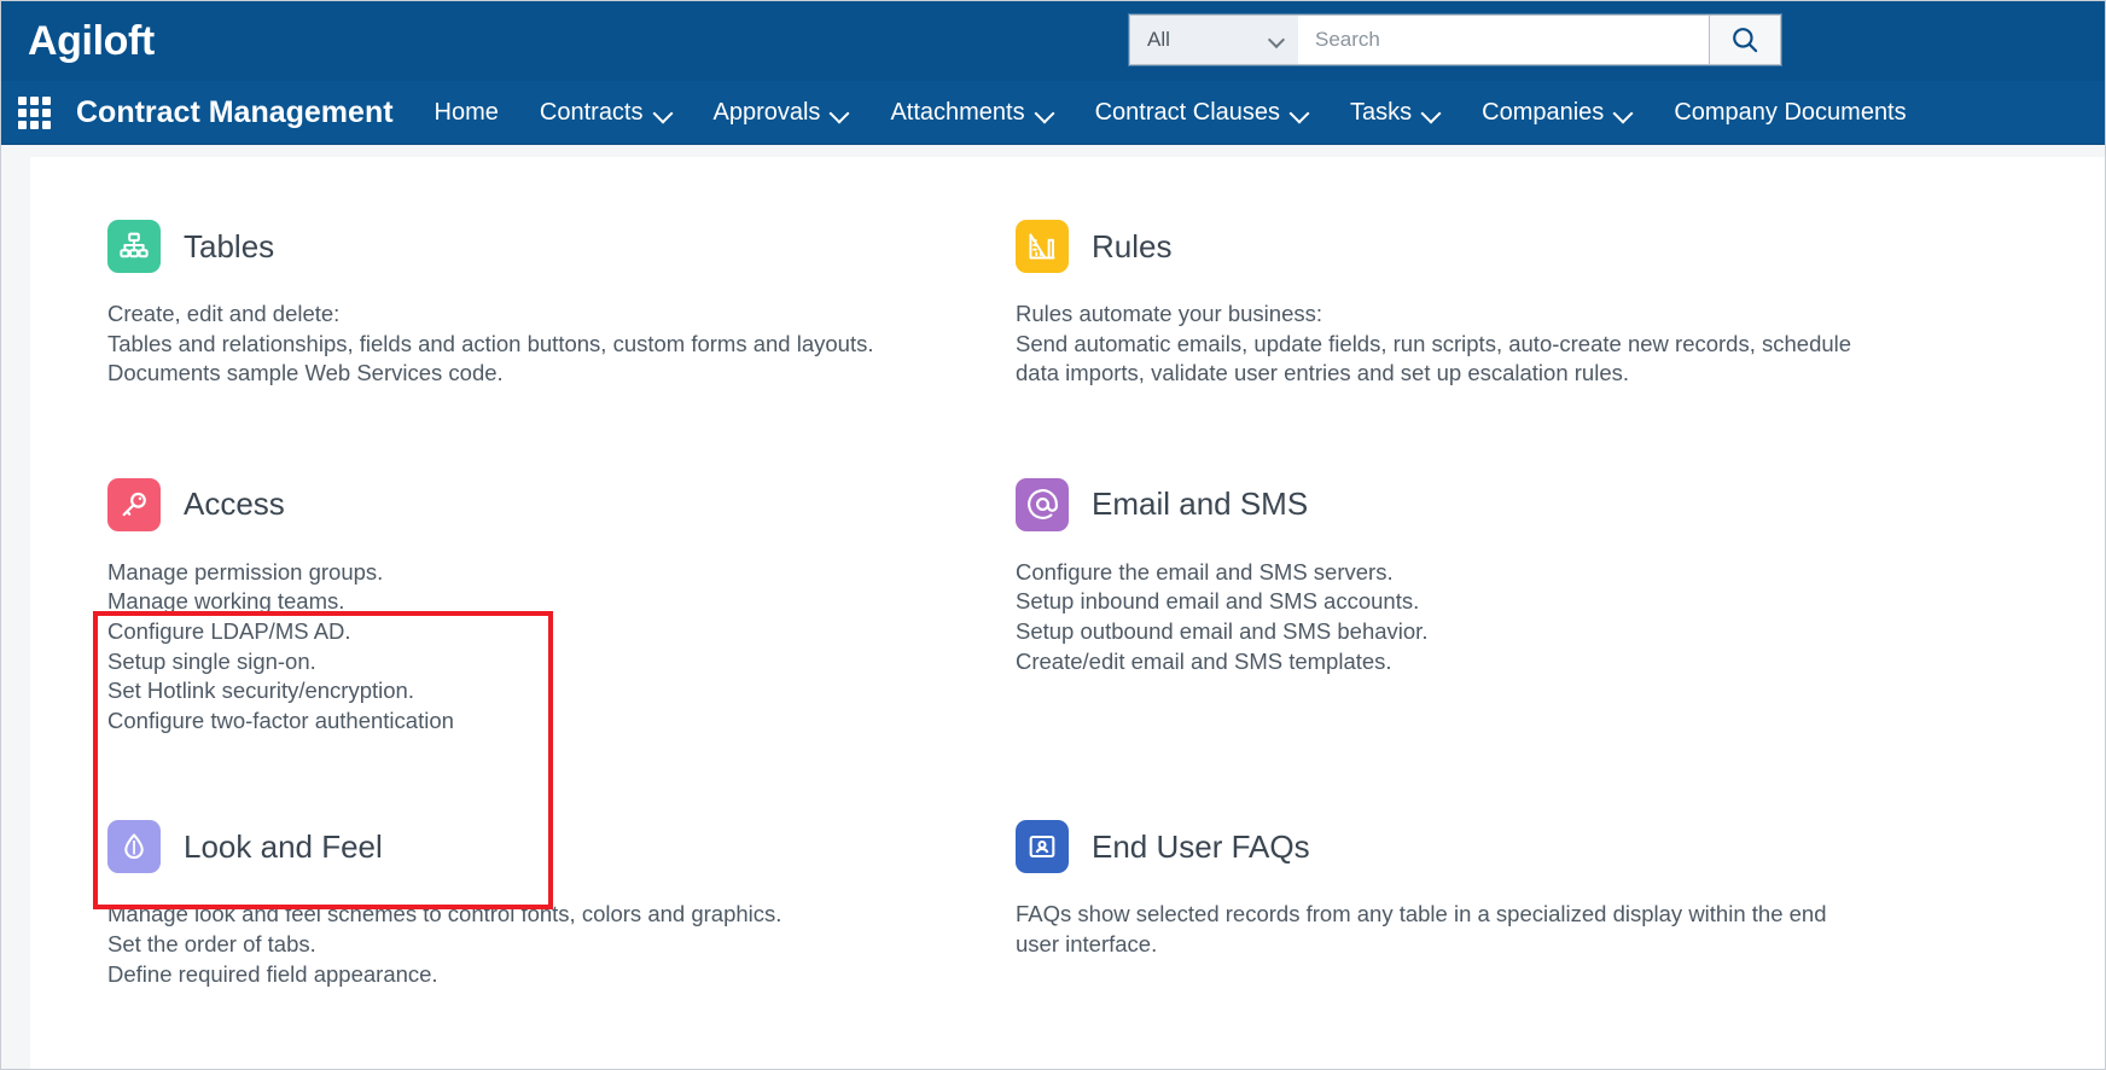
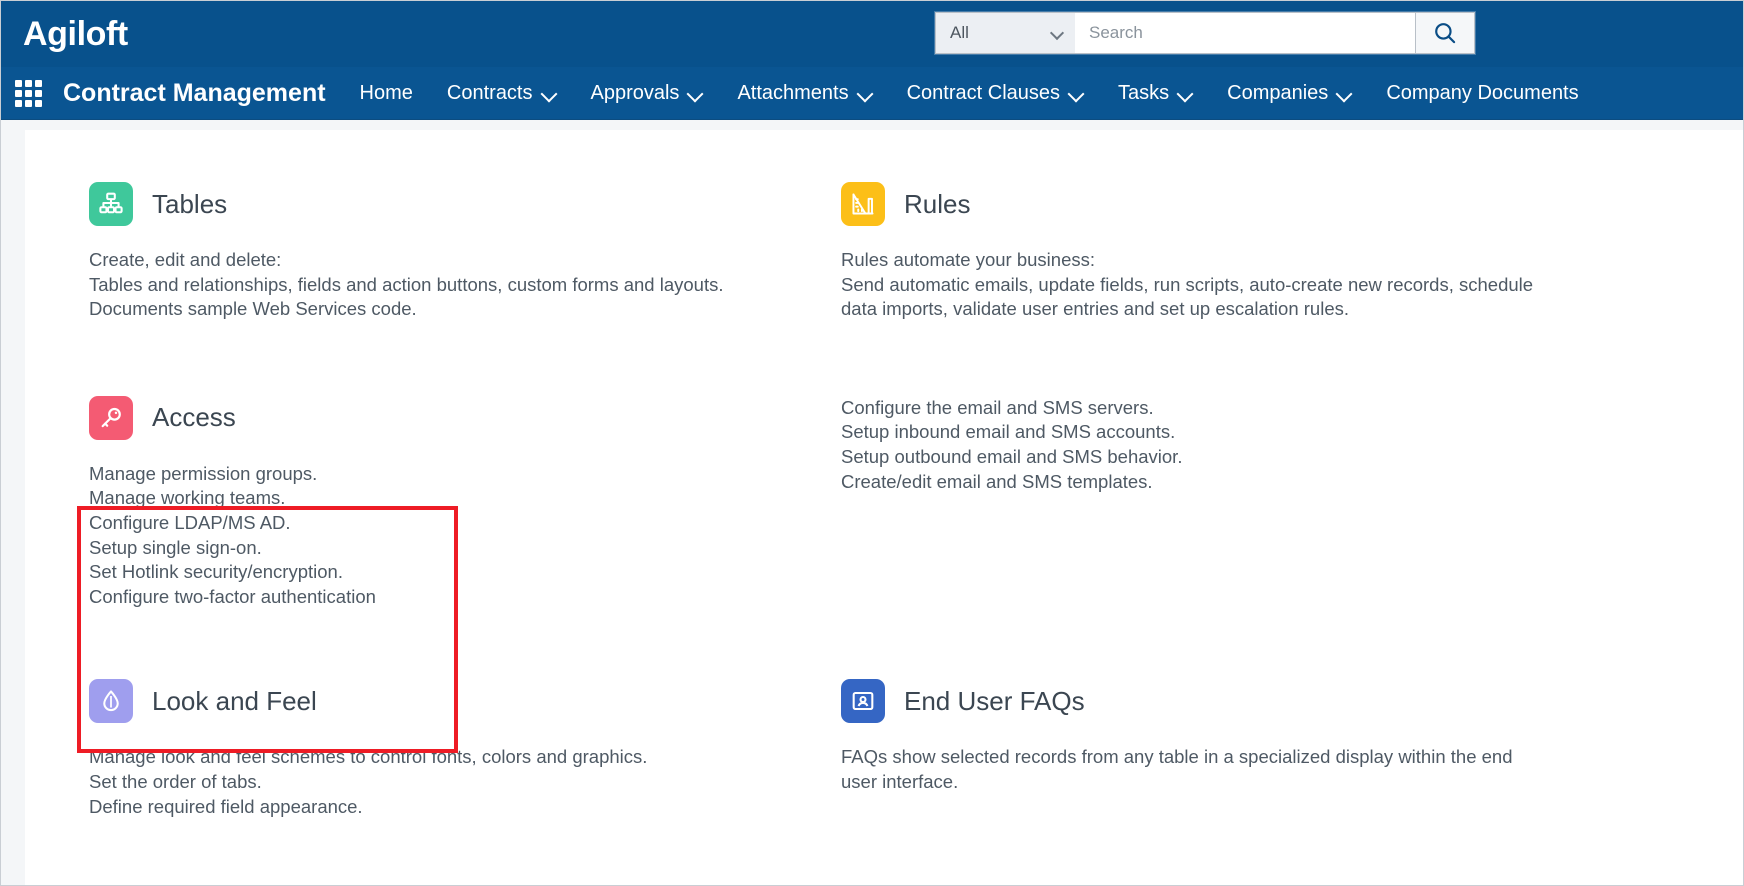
  Agiloft
  All
  Search
  Contract Management
  Home
  Contracts
  Approvals
  Attachments
  Contract Clauses
  Tasks
  Companies
  Company Documents
  Tables
  Create, edit and delete:
  Tables and relationships, fields and action buttons, custom forms and layouts.
  Documents sample Web Services code.
  Rules
  Rules automate your business:
  Send automatic emails, update fields, run scripts, auto-create new records, schedule
  data imports, validate user entries and set up escalation rules.
  Access
  Manage permission groups.
  Manage working teams.
  Configure LDAP/MS AD.
  Setup single sign-on.
  Set Hotlink security/encryption.
  Configure two-factor authentication
- Email and SMS
  Configure the email and SMS servers.
  Setup inbound email and SMS accounts.
  Setup outbound email and SMS behavior.
  Create/edit email and SMS templates.
  Look and Feel
  Manage look and feel schemes to control fonts, colors and graphics.
  Set the order of tabs.
  Define required field appearance.
  End User FAQs
  FAQs show selected records from any table in a specialized display within the end
  user interface.
